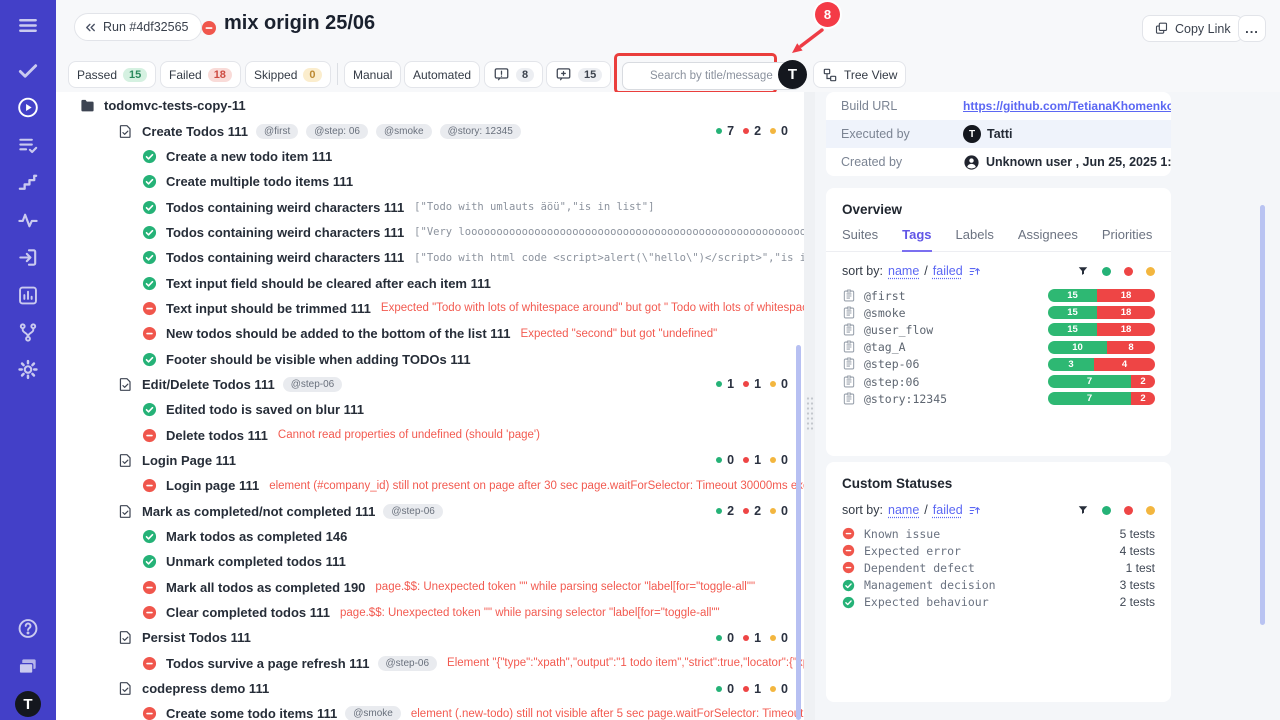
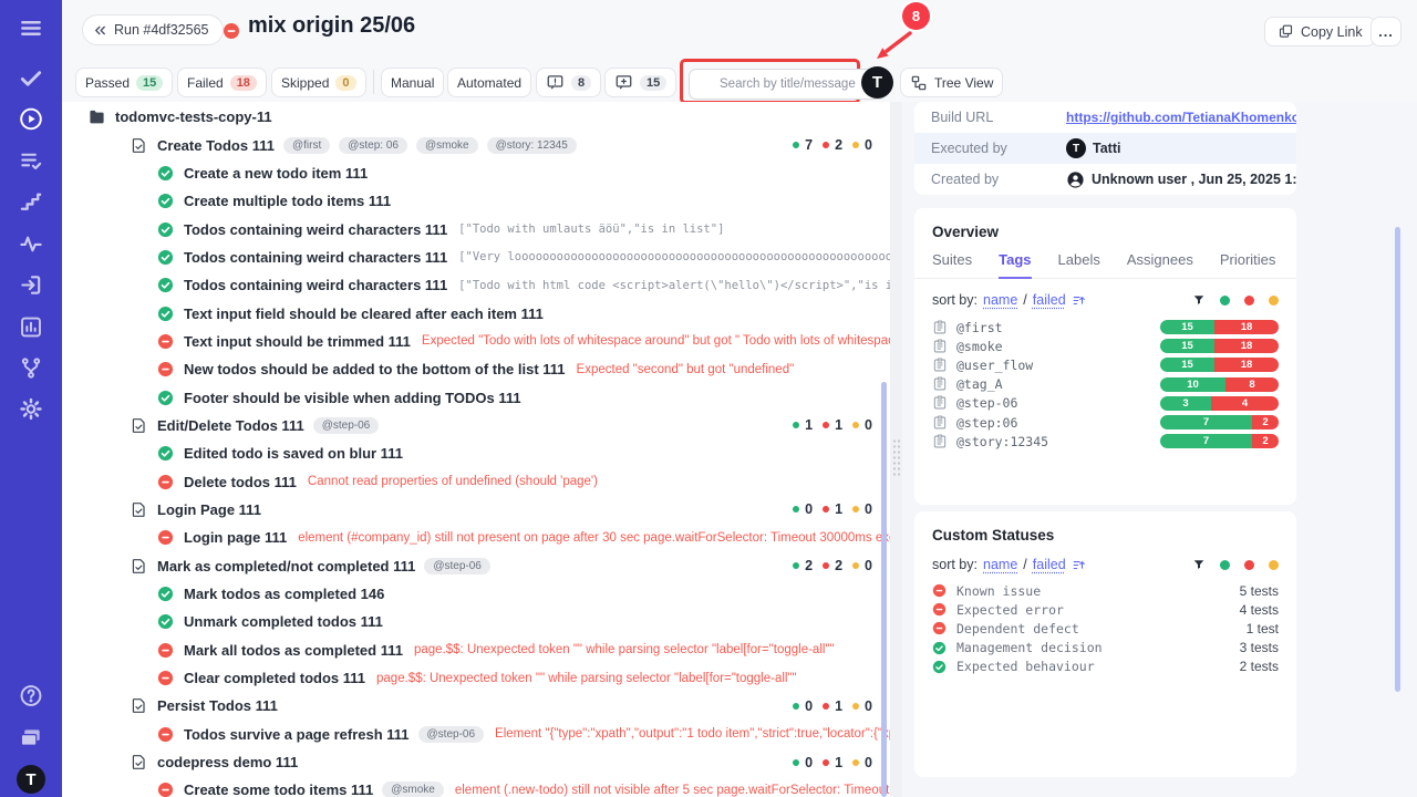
  T
  Run #4df32565
  mix origin 25/06
  Copy Link
  ...
  Passed
  15
  Failed
  18
  Skipped
  0
  Manual
  Automated
  8
  15
  Search by title/message
  T
  Tree View
  todomvc-tests-copy-11
  Create Todos 111
  @first
  @step: 06
  @smoke
  @story: 12345
  7
  2
  0
  Create a new todo item 111
  Create multiple todo items 111
  Todos containing weird characters 111
  ["Todo with umlauts äöü","is in list"]
  Todos containing weird characters 111
  ["Very loooooooooooooooooooooooooooooooooooooooooooooooooooooo
  Todos containing weird characters 111
  ["Todo with html code <script>alert(\"hello\")</script>","is i
  Text input field should be cleared after each item 111
  Text input should be trimmed 111
  Expected "Todo with lots of whitespace around" but got " Todo with lots of whitespa
  New todos should be added to the bottom of the list 111
  Expected "second" but got "undefined"
  Footer should be visible when adding TODOs 111
  Edit/Delete Todos 111
  @step-06
  1
  1
  0
  Edited todo is saved on blur 111
  Delete todos 111
  Cannot read properties of undefined (should 'page')
  Login Page 111
  0
  1
  0
  Login page 111
  element (#company_id) still not present on page after 30 sec page.waitForSelector: Timeout 30000ms e
  Mark as completed/not completed 111
  @step-06
  2
  2
  0
  Mark todos as completed 146
  Unmark completed todos 111
- Mark all todos as completed 190
+ Mark all todos as completed 111
  page.$$: Unexpected token "" while parsing selector "label[for="toggle-all""
  Clear completed todos 111
  page.$$: Unexpected token "" while parsing selector "label[for="toggle-all""
  Persist Todos 111
  0
  1
  0
  Todos survive a page refresh 111
  @step-06
  Element "{"type":"xpath","output":"1 todo item","strict":true,"locator":{"
  codepress demo 111
  0
  1
  0
  Create some todo items 111
  @smoke
  element (.new-todo) still not visible after 5 sec page.waitForSelector: Timeot
  Build URL
  https://github.com/TetianaKhomenko
  Executed by
  T
  Tatti
  Created by
  Unknown user , Jun 25, 2025 1:
  Overview
  Suites
  Tags
  Labels
  Assignees
  Priorities
  sort by:
  name
  /
  failed
  @first
  15
  18
  @smoke
  15
  18
  @user_flow
  15
  18
  @tag_A
  10
  8
  @step-06
  3
  4
  @step:06
  7
  2
  @story:12345
  7
  2
  Custom Statuses
  sort by:
  name
  /
  failed
  Known issue
  5 tests
  Expected error
  4 tests
  Dependent defect
  1 test
  Management decision
  3 tests
  Expected behaviour
  2 tests
  8
